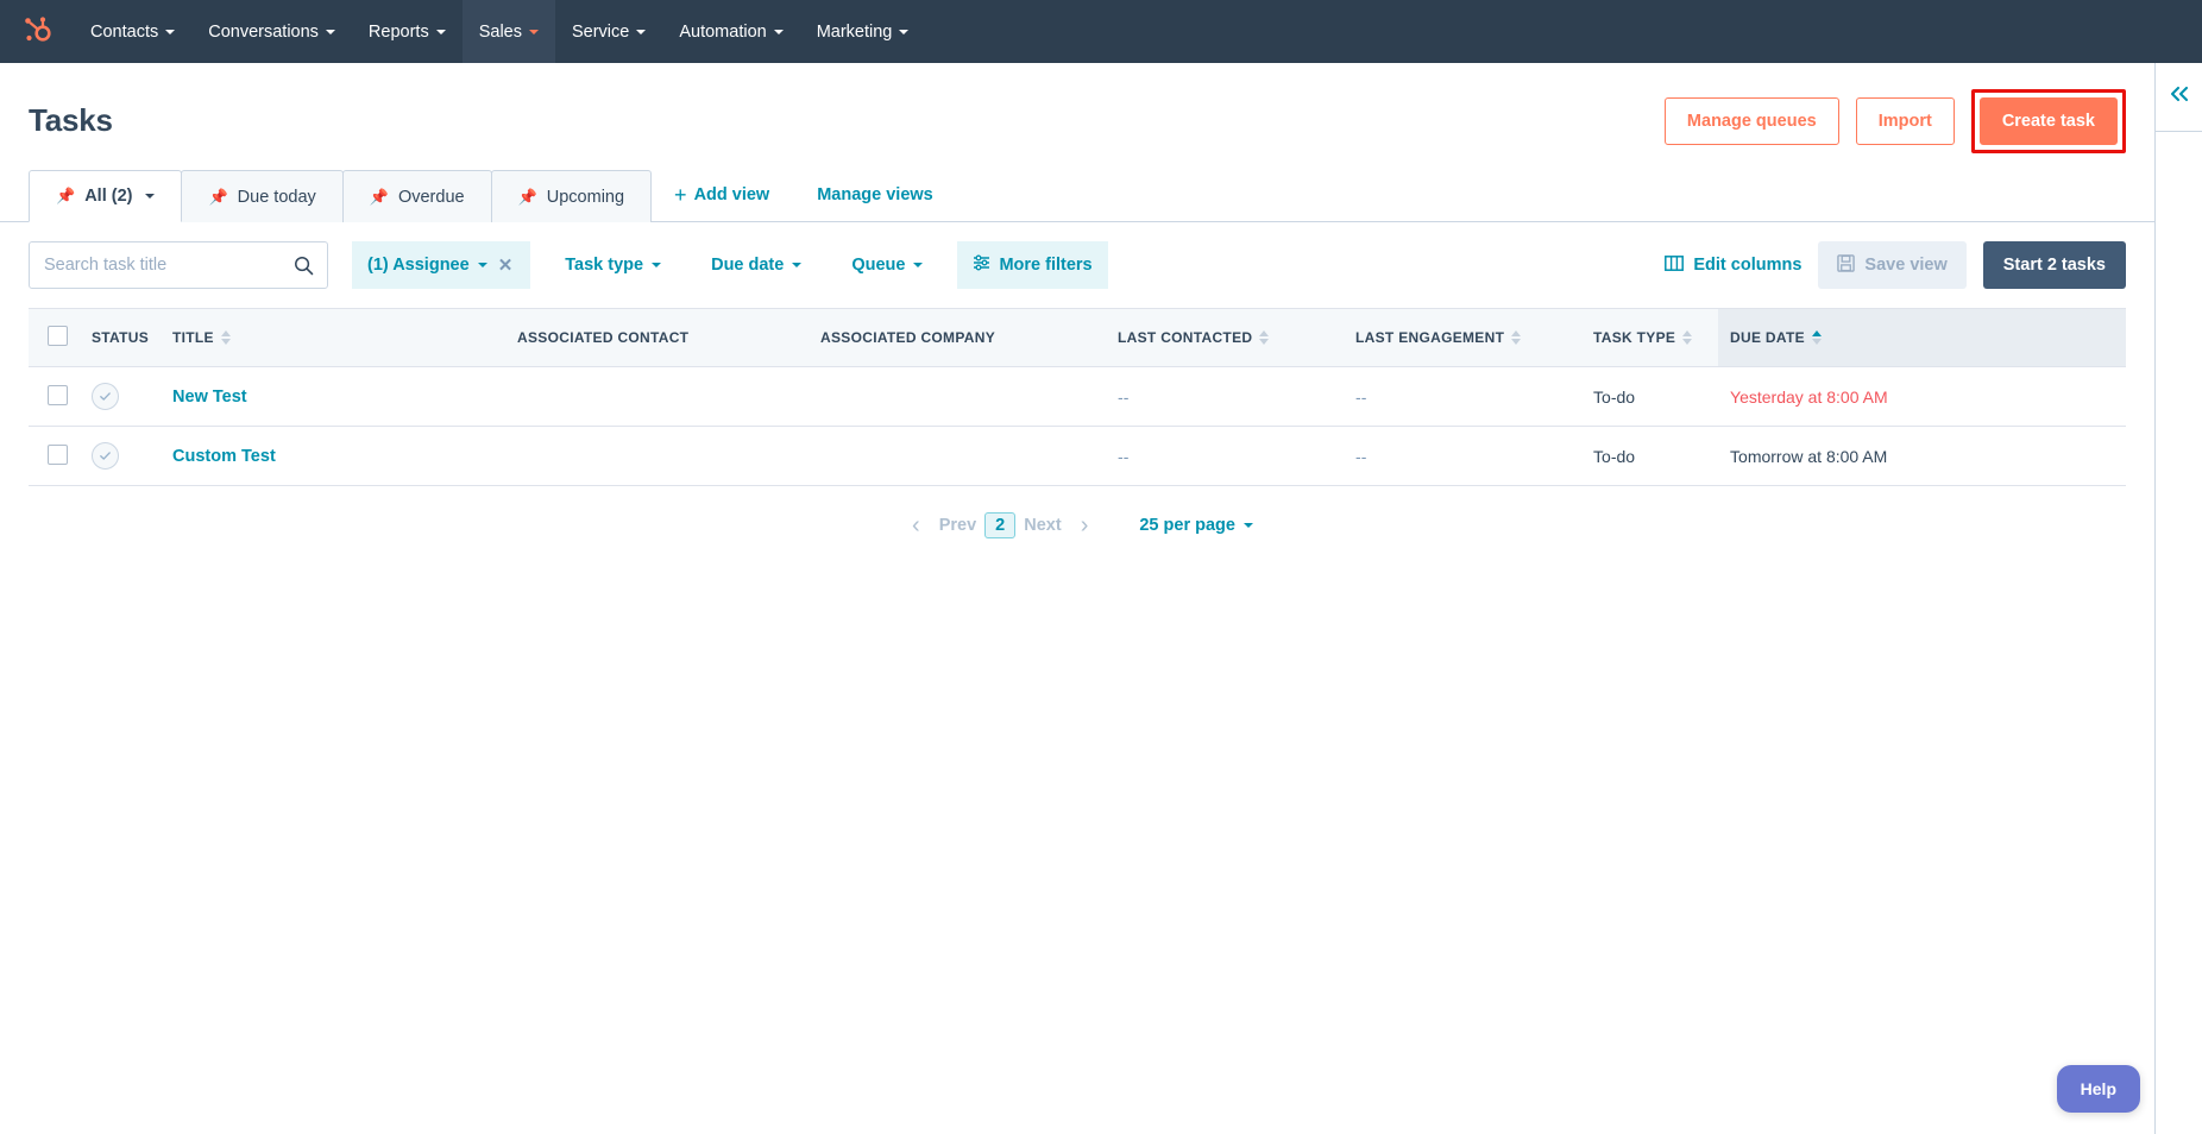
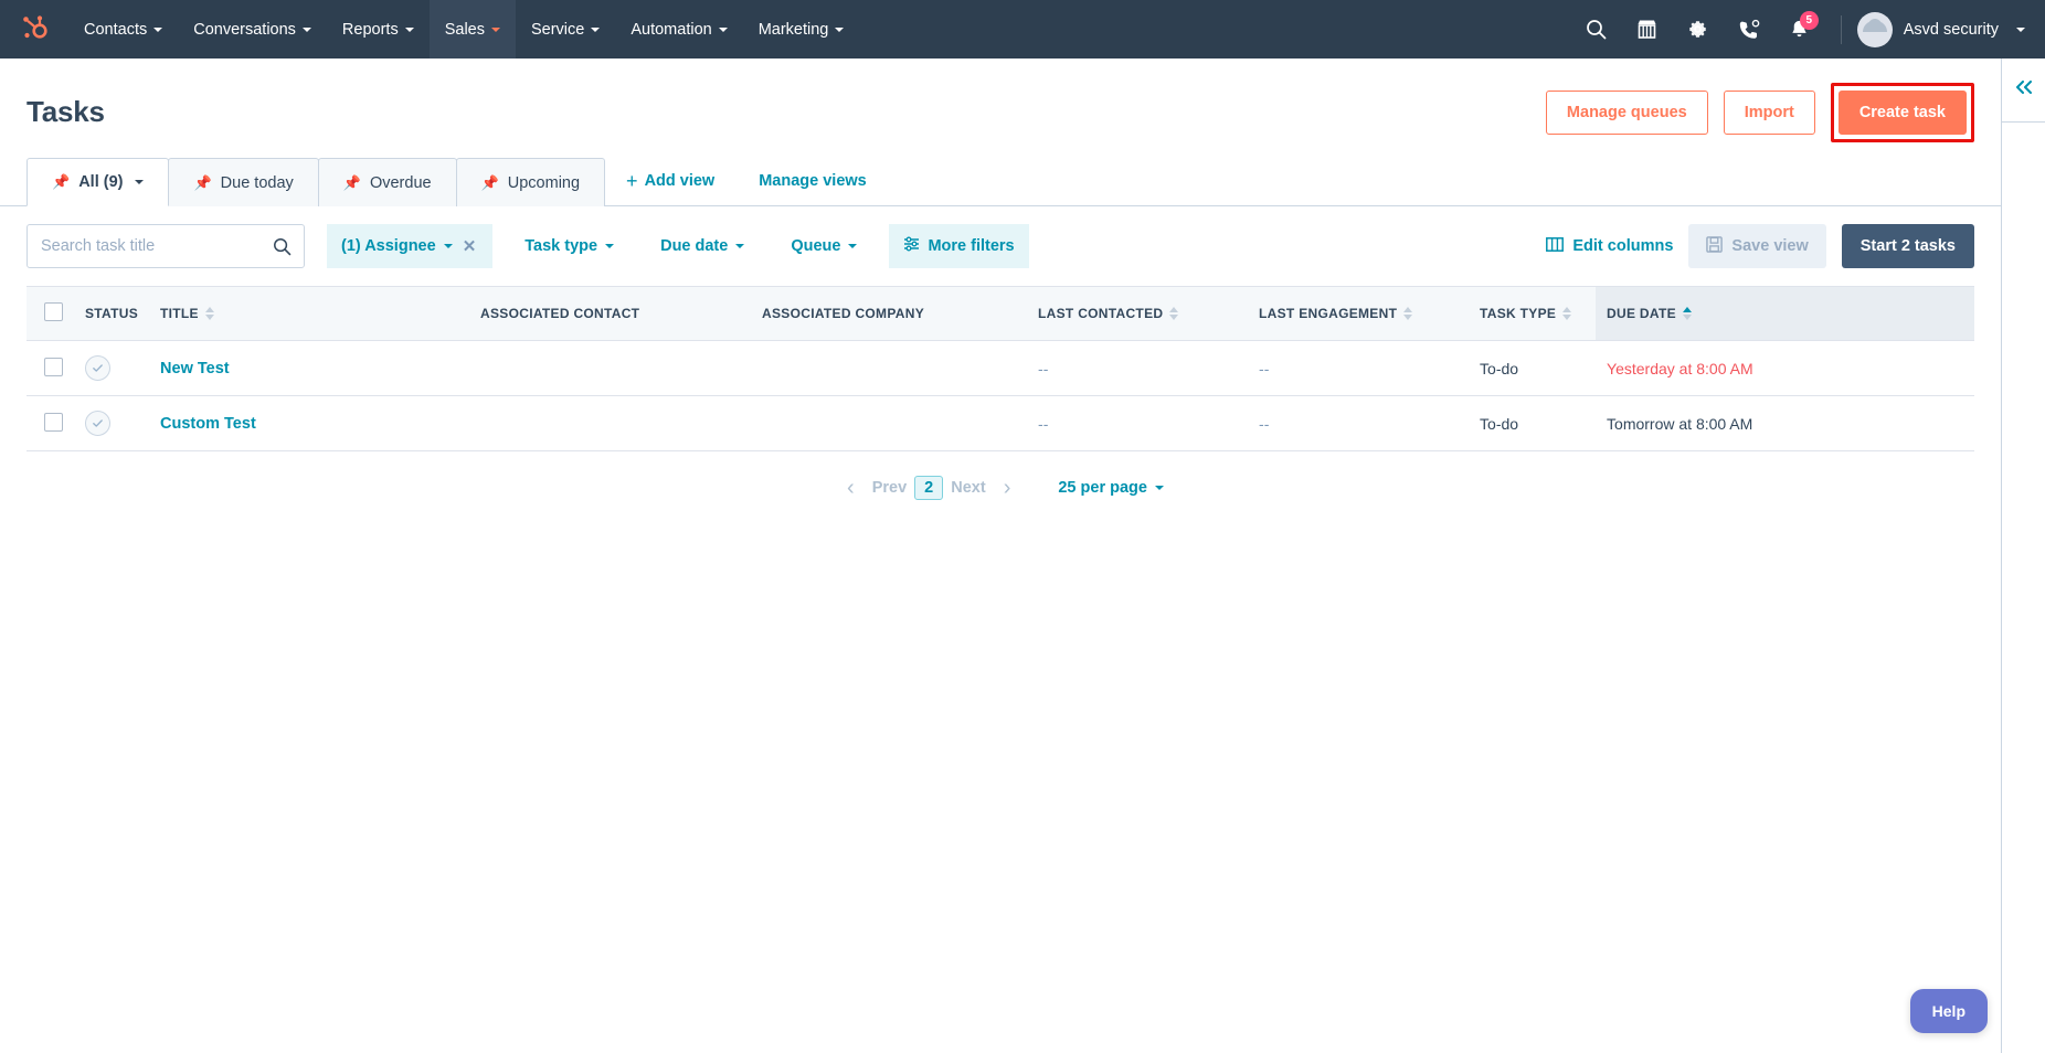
  Contacts
  Conversations
  Reports
  Sales
  Service
  Automation
  Marketing
+ 5
+ Asvd security
  Tasks
  Manage queues
  Import
  Create task
  📌
- All (2)
+ All (9)
  📌
  Due today
  📌
  Overdue
  📌
  Upcoming
  +
  Add view
  Manage views
  Search task title
  (1) Assignee
  ✕
  Task type
  Due date
  Queue
  More filters
  Edit columns
  Save view
  Start 2 tasks
  	STATUS	TITLE	ASSOCIATED CONTACT	ASSOCIATED COMPANY	LAST CONTACTED	LAST ENGAGEMENT	TASK TYPE	DUE DATE
  		New Test			--	--	To-do	Yesterday at 8:00 AM
  		Custom Test			--	--	To-do	Tomorrow at 8:00 AM
  ‹
  Prev
  2
  Next
  ›
  25 per page
  Help
